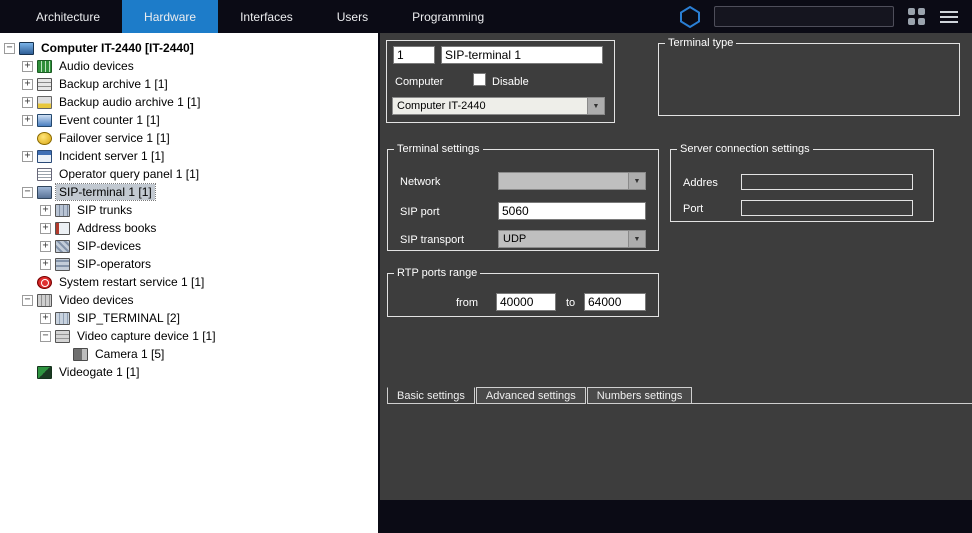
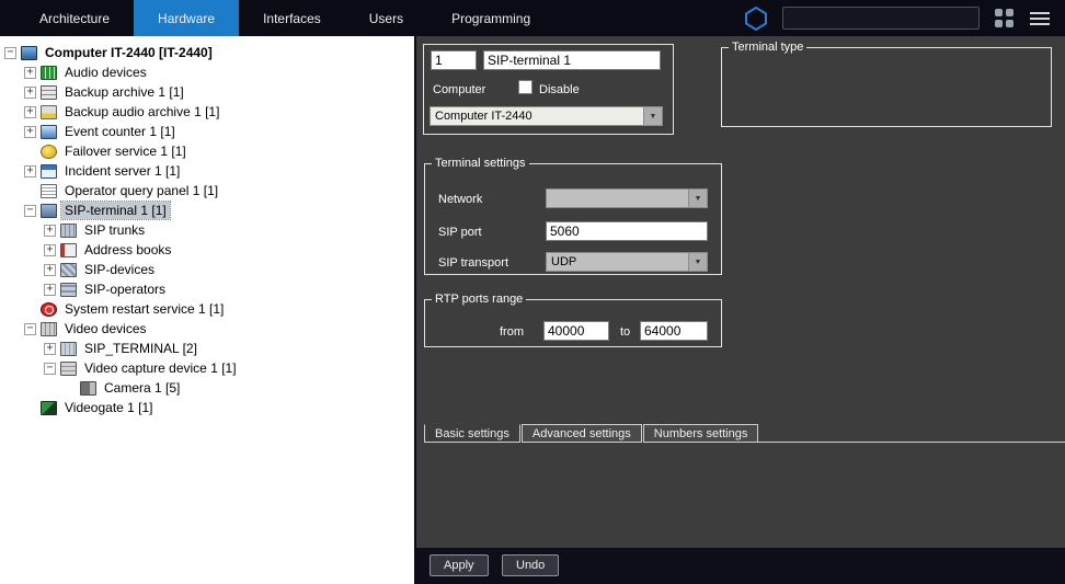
  Architecture
  Hardware
  Interfaces
  Users
  Programming
  −
  Computer IT-2440 [IT-2440]
  +
  Audio devices
  +
  Backup archive 1 [1]
  +
  Backup audio archive 1 [1]
  +
  Event counter 1 [1]
  Failover service 1 [1]
  +
  Incident server 1 [1]
  Operator query panel 1 [1]
  −
  SIP-terminal 1 [1]
  +
  SIP trunks
  +
  Address books
  +
  SIP-devices
  +
  SIP-operators
  System restart service 1 [1]
  −
  Video devices
  +
  SIP_TERMINAL [2]
  −
  Video capture device 1 [1]
  Camera 1 [5]
  Videogate 1 [1]
  1
  SIP-terminal 1
  Computer
  Disable
  Computer IT-2440
  Terminal type
  Terminal settings
  Network
  SIP port
  5060
  SIP transport
  UDP
- Server connection settings
- Addres
- Port
  RTP ports range
  from
  40000
  to
  64000
  Basic settings
  Advanced settings
  Numbers settings
+ Apply
+ Undo
